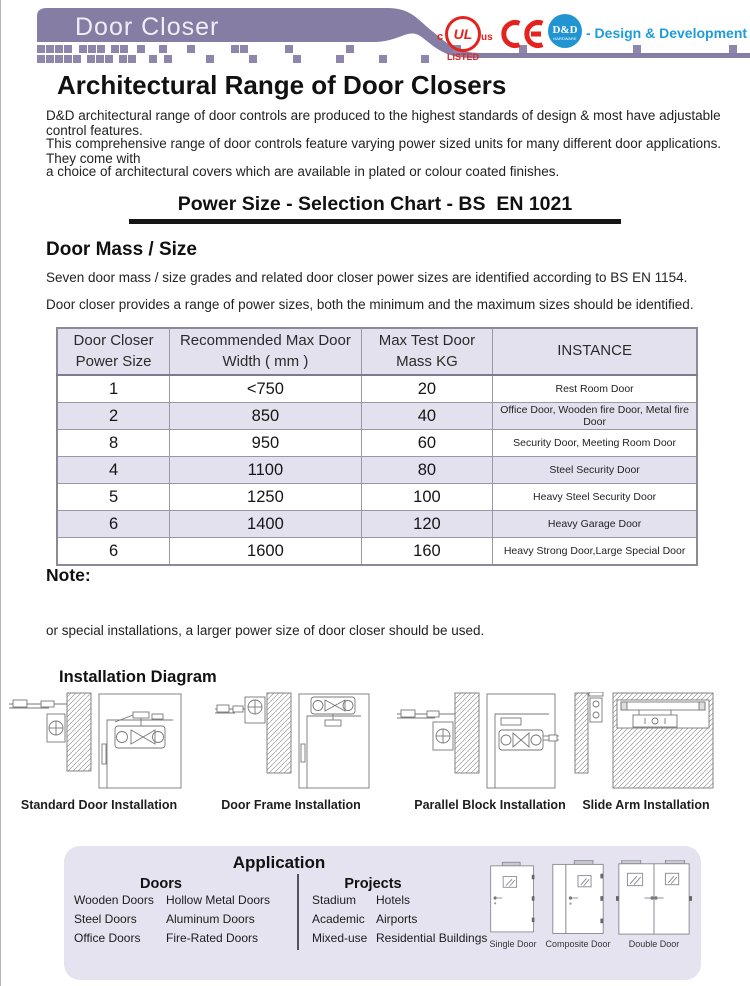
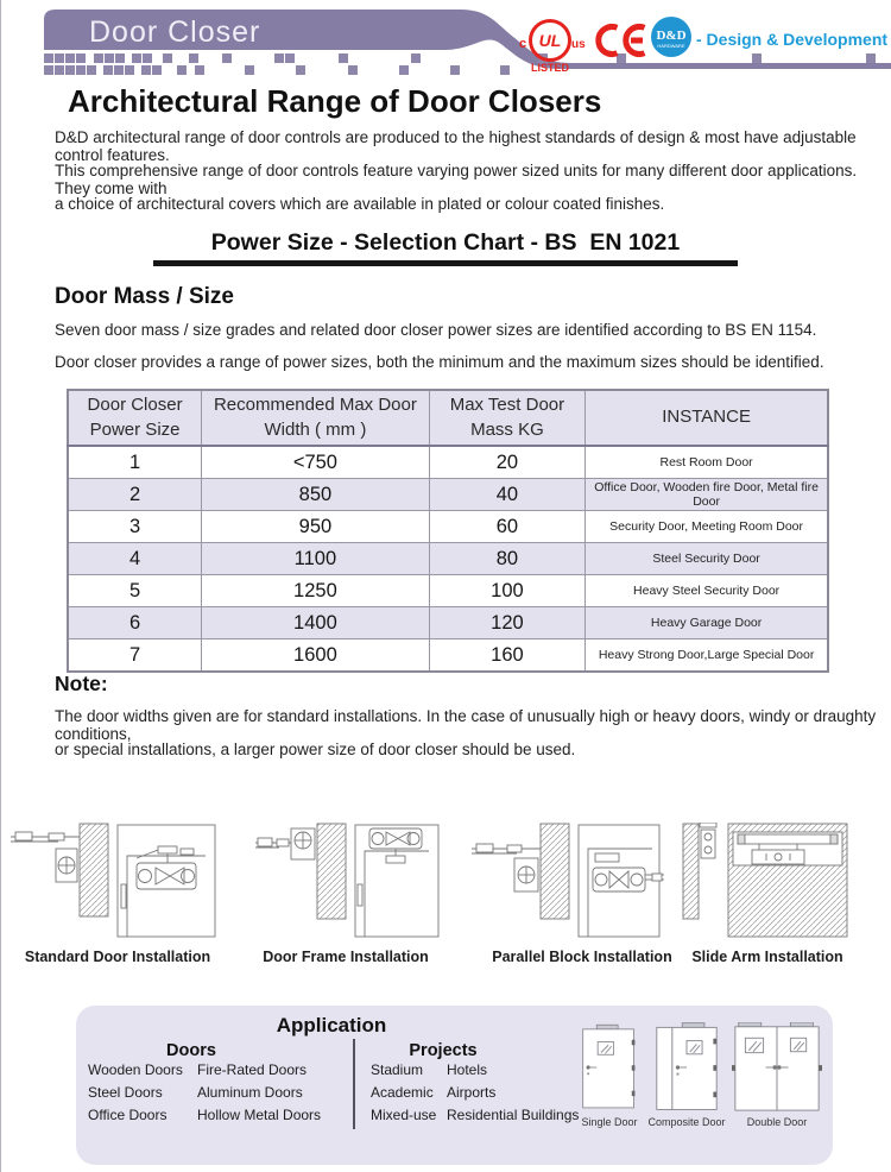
  Door Closer
  c
  UL
  us
  LISTED
  D&D
  - Design & Development
  Architectural Range of Door Closers
  D&D architectural range of door controls are produced to the highest standards of design & most have adjustable control features.
  This comprehensive range of door controls feature varying power sized units for many different door applications. They come with
  a choice of architectural covers which are available in plated or colour coated finishes.
  Power Size - Selection Chart - BS EN 1021
  Door Mass / Size
  Seven door mass / size grades and related door closer power sizes are identified according to BS EN 1154.
  Door closer provides a range of power sizes, both the minimum and the maximum sizes should be identified.
  Door Closer Power Size	Recommended Max Door Width ( mm )	Max Test Door Mass KG	INSTANCE
  1	<750	20	Rest Room Door
  2	850	40	Office Door, Wooden fire Door, Metal fire Door
- 8	950	60	Security Door, Meeting Room Door
+ 3	950	60	Security Door, Meeting Room Door
  4	1100	80	Steel Security Door
  5	1250	100	Heavy Steel Security Door
  6	1400	120	Heavy Garage Door
- 6	1600	160	Heavy Strong Door,Large Special Door
+ 7	1600	160	Heavy Strong Door,Large Special Door
  Note:
+ The door widths given are for standard installations. In the case of unusually high or heavy doors, windy or draughty conditions,
  or special installations, a larger power size of door closer should be used.
- Installation Diagram
  Standard Door Installation
  Door Frame Installation
  Parallel Block Installation
  Slide Arm Installation
  Application
  Doors
  Wooden Doors
  Steel Doors
  Office Doors
- Hollow Metal Doors
+ Fire-Rated Doors
  Aluminum Doors
- Fire-Rated Doors
+ Hollow Metal Doors
  Projects
  Stadium
  Academic
  Mixed-use
  Hotels
  Airports
  Residential Buildings
  Single Door
  Composite Door
  Double Door
